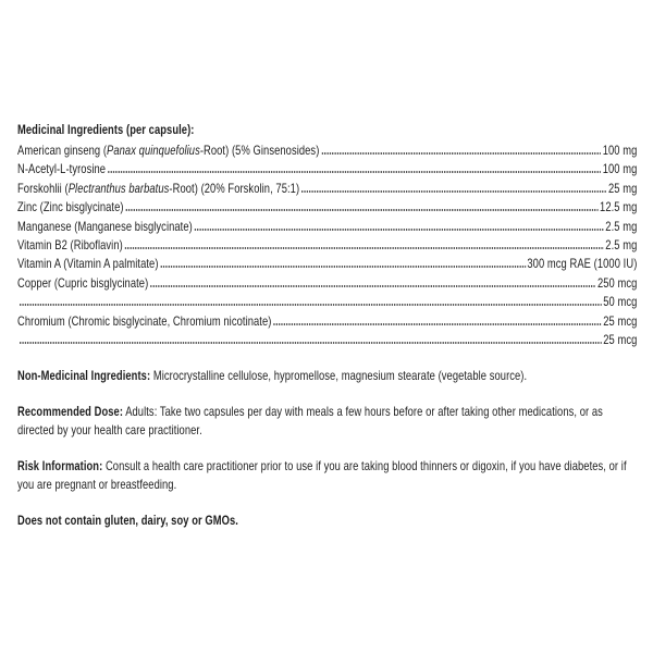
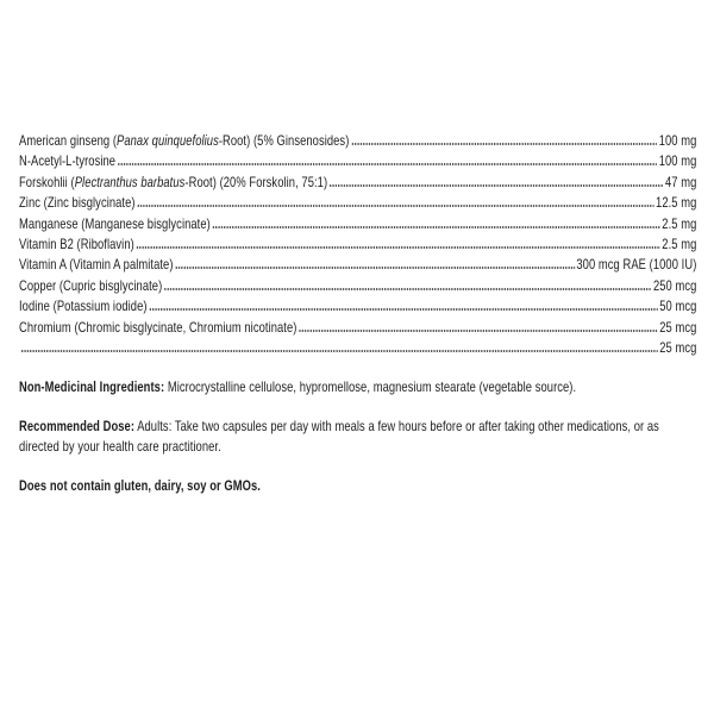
- Medicinal Ingredients (per capsule):
  American ginseng (Panax quinquefolius-Root) (5% Ginsenosides)
  100 mg
  N-Acetyl-L-tyrosine
  100 mg
  Forskohlii (Plectranthus barbatus-Root) (20% Forskolin, 75:1)
- 25 mg
+ 47 mg
  Zinc (Zinc bisglycinate)
  12.5 mg
  Manganese (Manganese bisglycinate)
  2.5 mg
  Vitamin B2 (Riboflavin)
  2.5 mg
  Vitamin A (Vitamin A palmitate)
  300 mcg RAE (1000 IU)
  Copper (Cupric bisglycinate)
  250 mcg
+ Iodine (Potassium iodide)
  50 mcg
  Chromium (Chromic bisglycinate, Chromium nicotinate)
  25 mcg
  25 mcg
  Non-Medicinal Ingredients: Microcrystalline cellulose, hypromellose, magnesium stearate (vegetable source).
  Recommended Dose: Adults: Take two capsules per day with meals a few hours before or after taking other medications, or as directed by your health care practitioner.
- Risk Information: Consult a health care practitioner prior to use if you are taking blood thinners or digoxin, if you have diabetes, or if you are pregnant or breastfeeding.
  Does not contain gluten, dairy, soy or GMOs.
